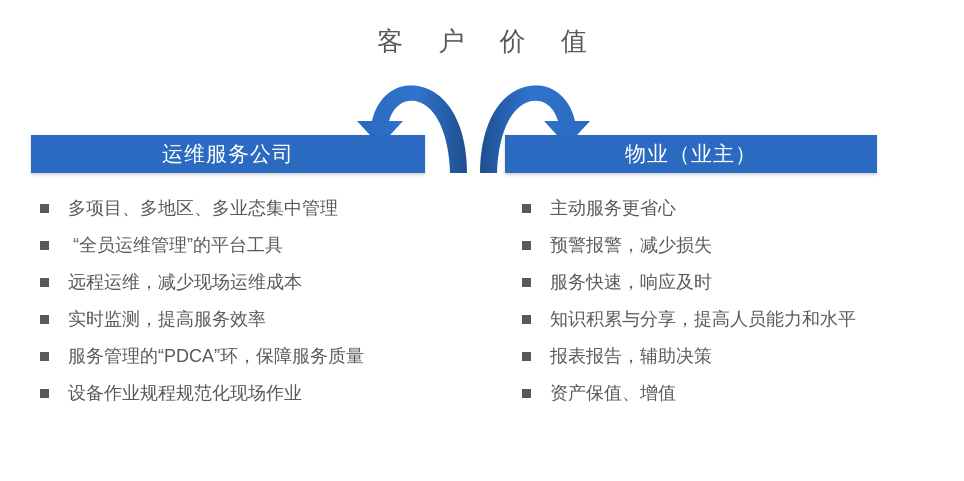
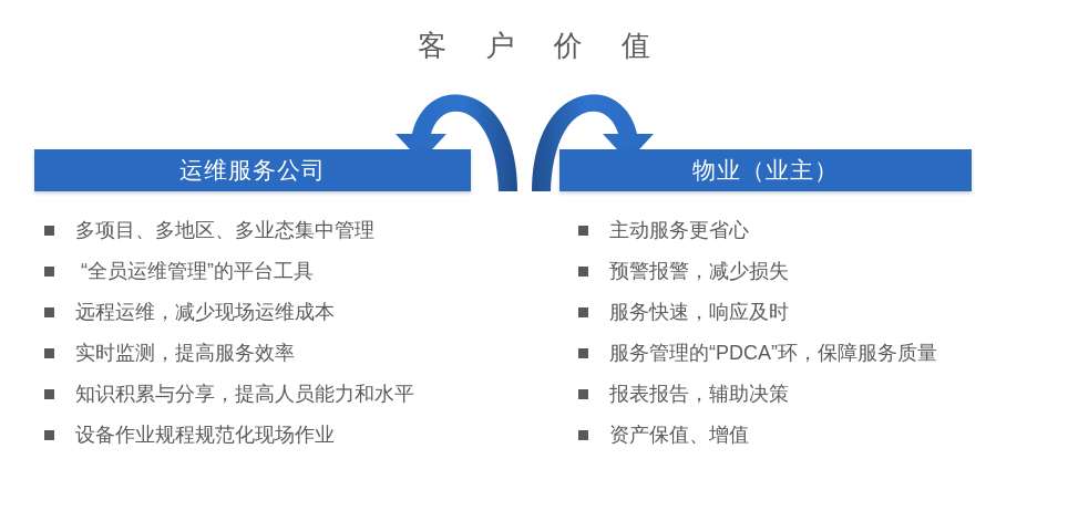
  客 户 价 值
  运维服务公司
  物业（业主）
  多项目、多地区、多业态集中管理
  “全员运维管理”的平台工具
  远程运维，减少现场运维成本
  实时监测，提高服务效率
- 服务管理的“PDCA”环，保障服务质量
+ 知识积累与分享，提高人员能力和水平
  设备作业规程规范化现场作业
  主动服务更省心
  预警报警，减少损失
  服务快速，响应及时
- 知识积累与分享，提高人员能力和水平
+ 服务管理的“PDCA”环，保障服务质量
  报表报告，辅助决策
  资产保值、增值
